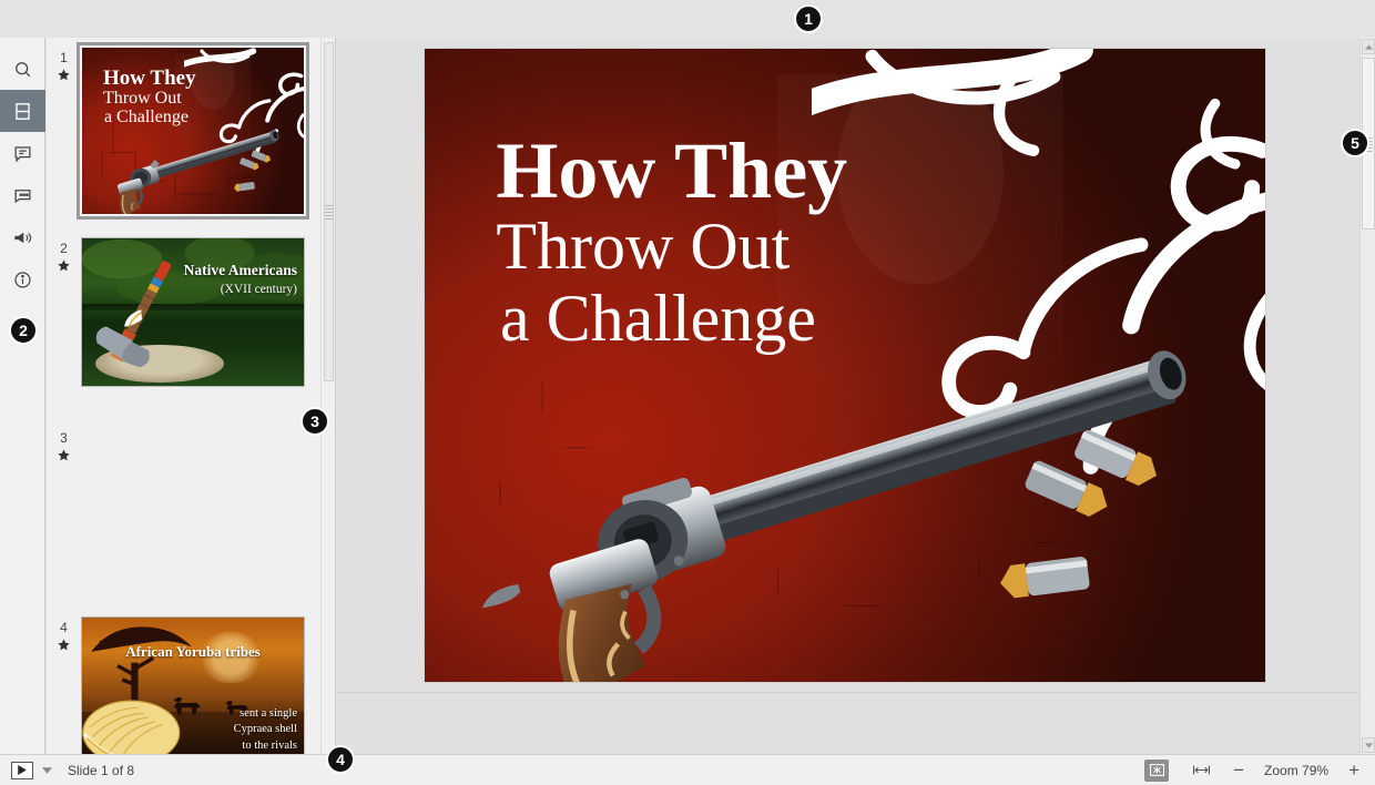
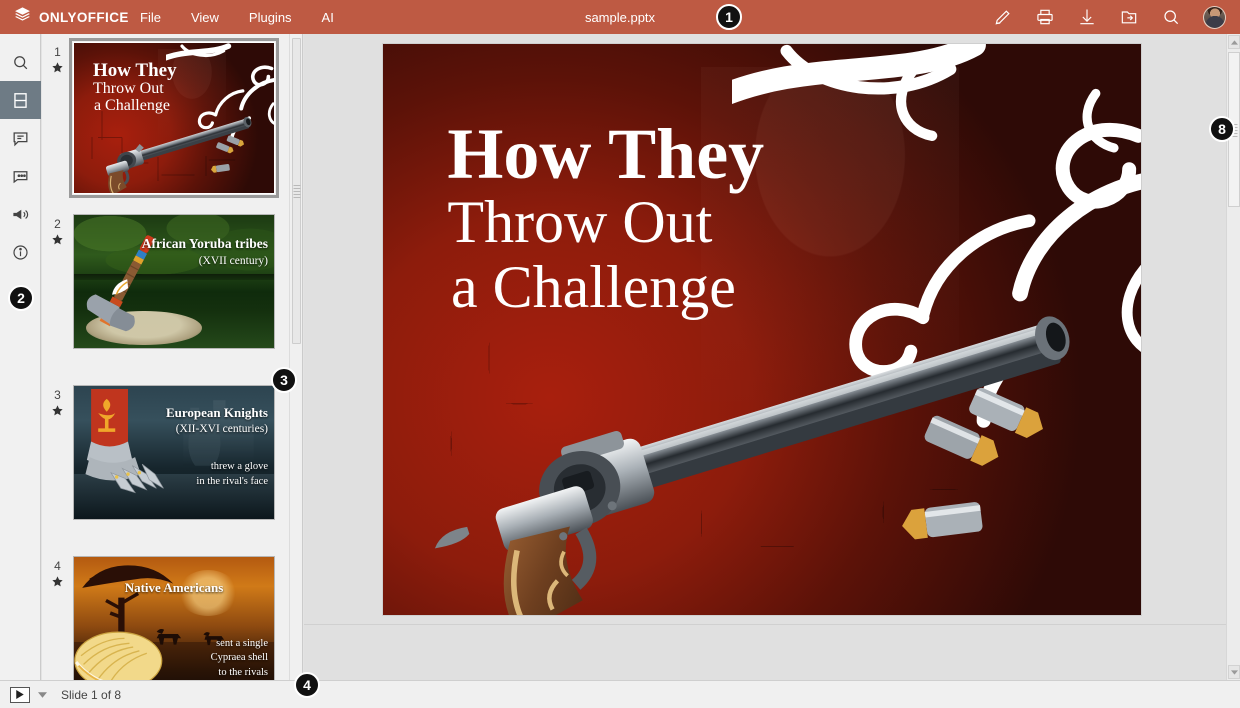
+ ONLYOFFICE
+ File
+ View
+ Plugins
+ AI
+ sample.pptx
  1
  How They
  Throw Out
  a Challenge
  2
- Native Americans
+ African Yoruba tribes
  (XVII century)
  3
+ European Knights
+ (XII-XVI centuries)
+ threw a glove
+ in the rival's face
  4
- African Yoruba tribes
+ Native Americans
  sent a single
  Cypraea shell
  to the rivals
  How They
  Throw Out
  a Challenge
  Slide 1 of 8
- −
- Zoom 79%
- +
  1
  2
  3
  4
- 5
+ 8
